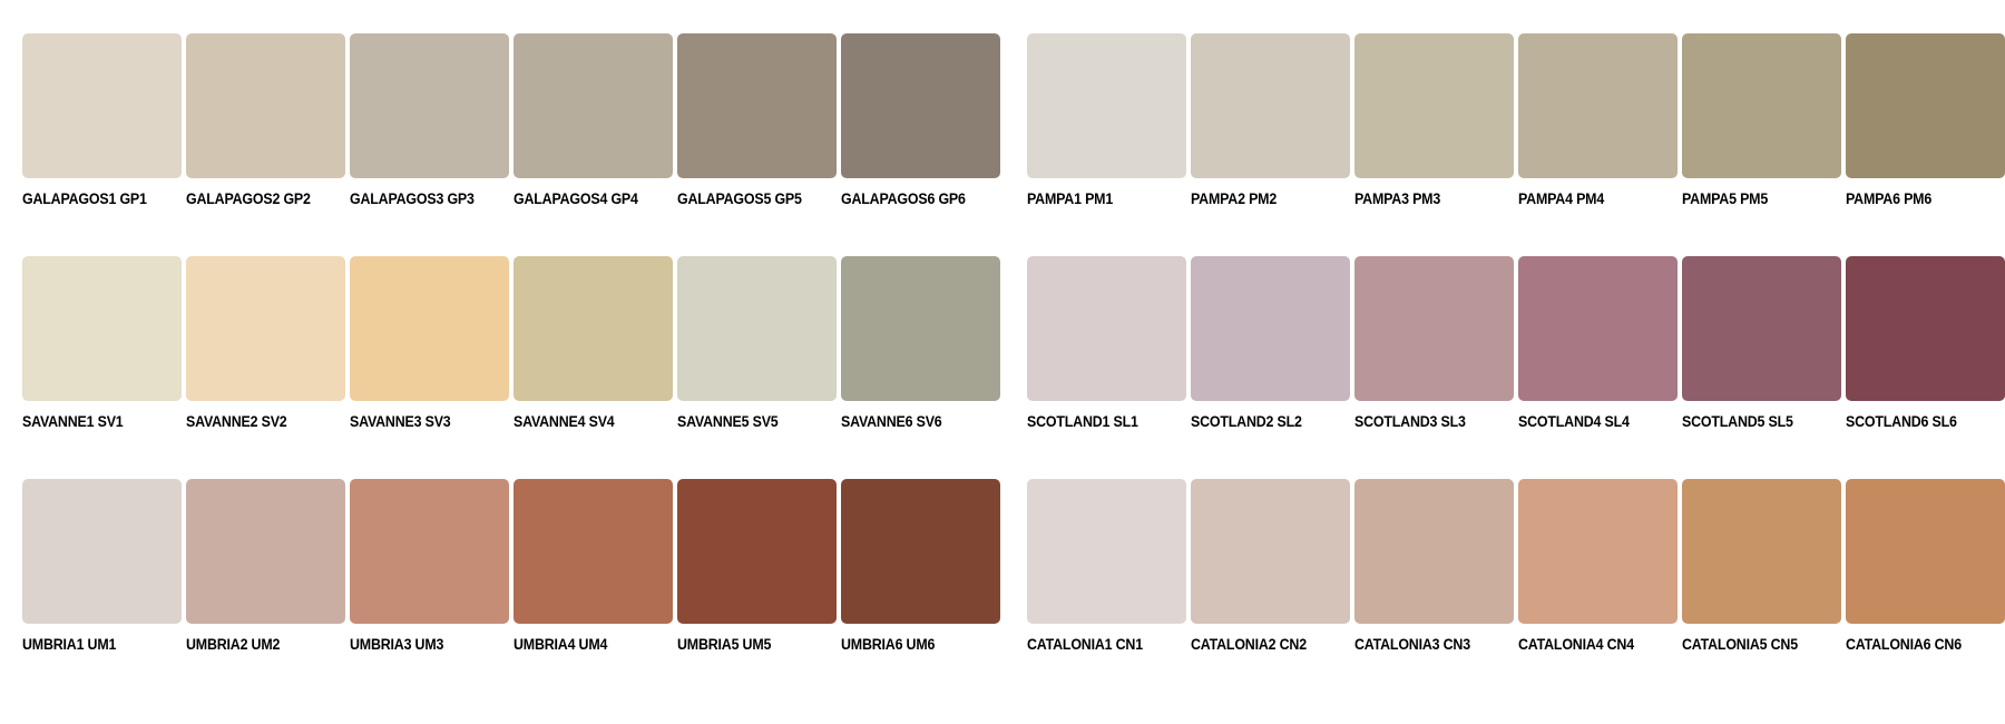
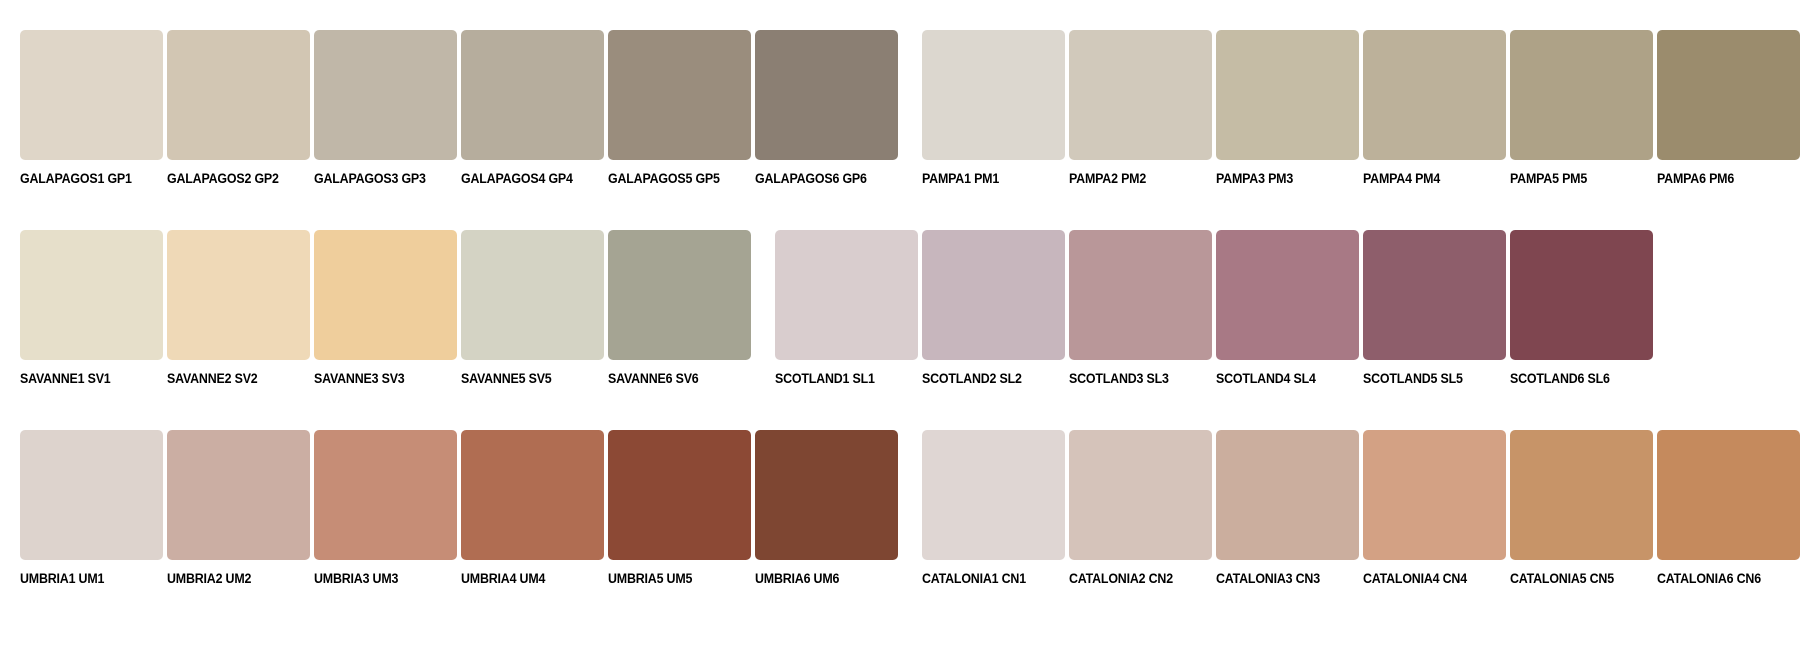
  GALAPAGOS1 GP1
  GALAPAGOS2 GP2
  GALAPAGOS3 GP3
  GALAPAGOS4 GP4
  GALAPAGOS5 GP5
  GALAPAGOS6 GP6
  PAMPA1 PM1
  PAMPA2 PM2
  PAMPA3 PM3
  PAMPA4 PM4
  PAMPA5 PM5
  PAMPA6 PM6
  SAVANNE1 SV1
  SAVANNE2 SV2
  SAVANNE3 SV3
- SAVANNE4 SV4
  SAVANNE5 SV5
  SAVANNE6 SV6
  SCOTLAND1 SL1
  SCOTLAND2 SL2
  SCOTLAND3 SL3
  SCOTLAND4 SL4
  SCOTLAND5 SL5
  SCOTLAND6 SL6
  UMBRIA1 UM1
  UMBRIA2 UM2
  UMBRIA3 UM3
  UMBRIA4 UM4
  UMBRIA5 UM5
  UMBRIA6 UM6
  CATALONIA1 CN1
  CATALONIA2 CN2
  CATALONIA3 CN3
  CATALONIA4 CN4
  CATALONIA5 CN5
  CATALONIA6 CN6
